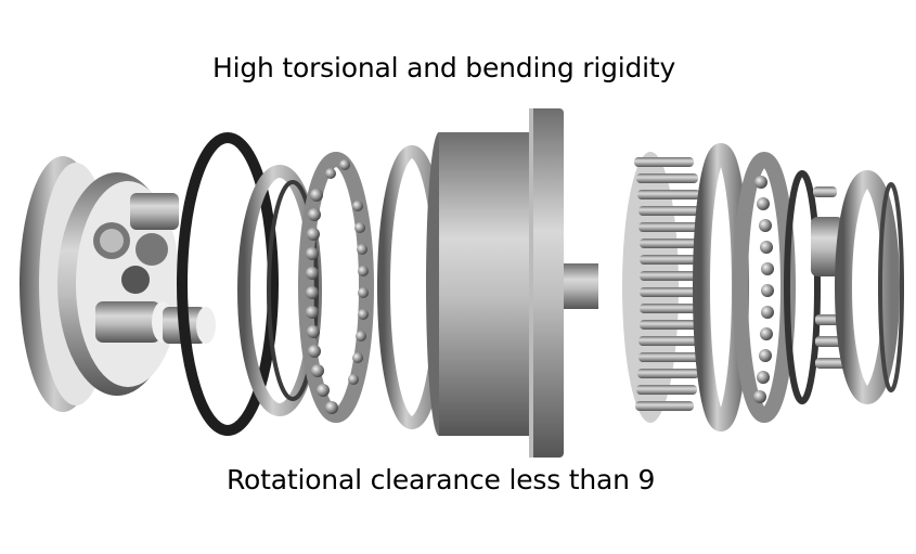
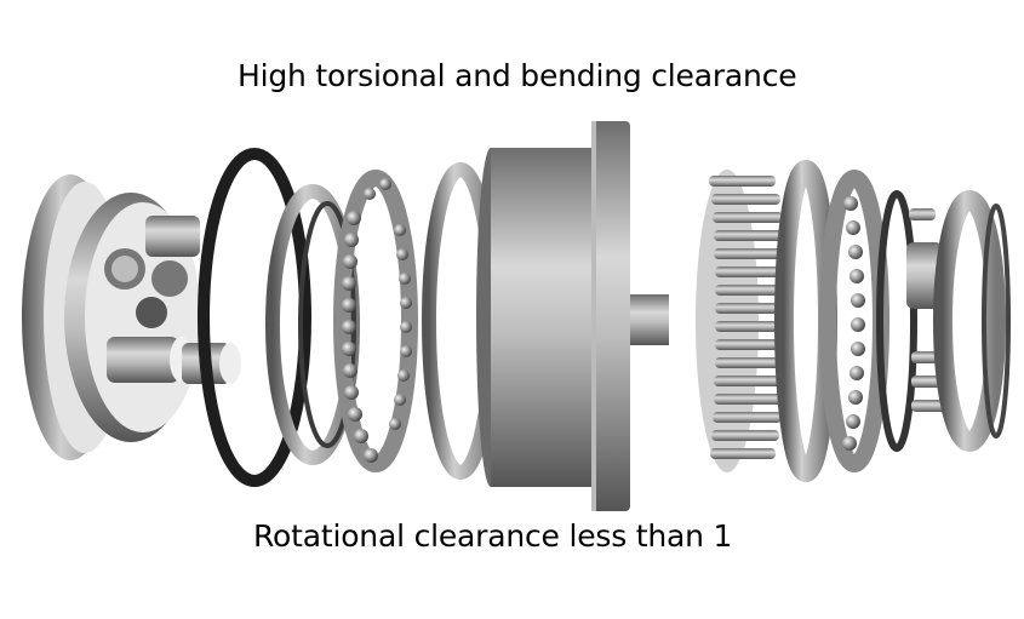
- High torsional and bending rigidity
+ High torsional and bending clearance
- Rotational clearance less than 9
+ Rotational clearance less than 1
